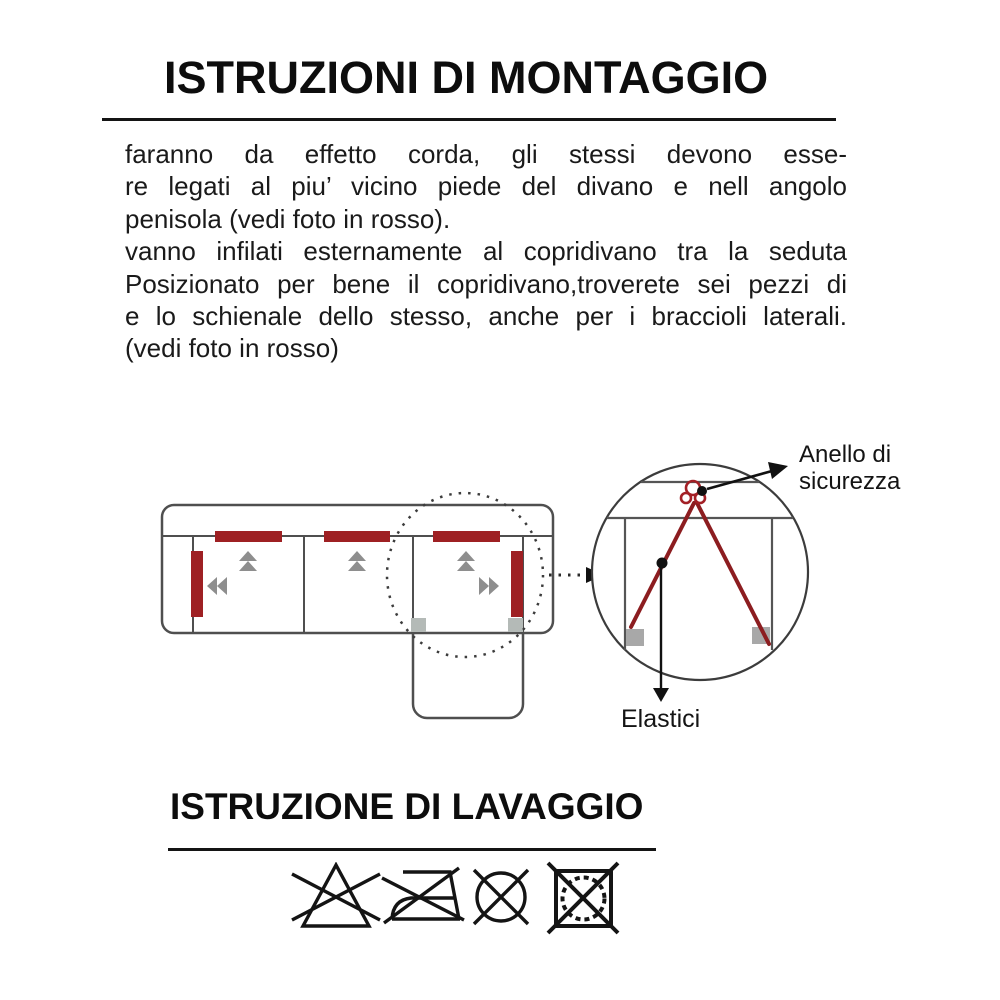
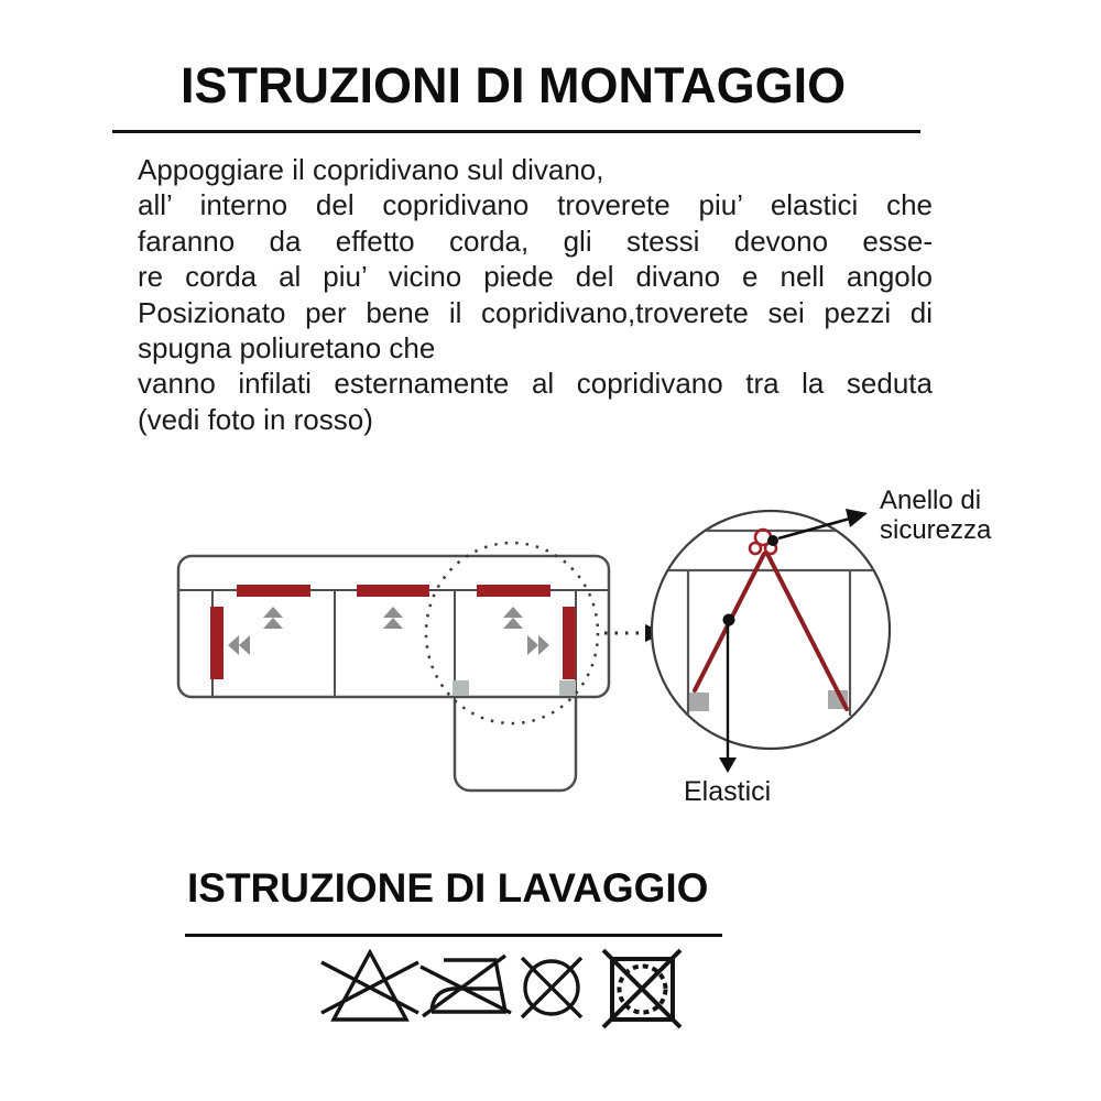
  ISTRUZIONI DI MONTAGGIO
+ Appoggiare il copridivano sul divano,
+ all’ interno del copridivano troverete piu’ elastici che
  faranno da effetto corda, gli stessi devono esse-
- re legati al piu’ vicino piede del divano e nell angolo
+ re corda al piu’ vicino piede del divano e nell angolo
- penisola (vedi foto in rosso).
- vanno infilati esternamente al copridivano tra la seduta
+ Posizionato per bene il copridivano,troverete sei pezzi di
+ spugna poliuretano che
- Posizionato per bene il copridivano,troverete sei pezzi di
+ vanno infilati esternamente al copridivano tra la seduta
- e lo schienale dello stesso, anche per i braccioli laterali.
  (vedi foto in rosso)
  Anello di sicurezza
  Elastici
  ISTRUZIONE DI LAVAGGIO
